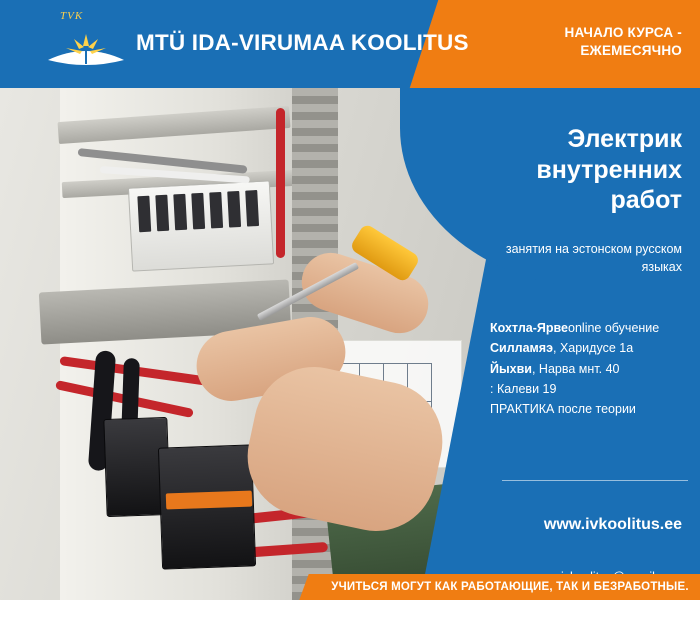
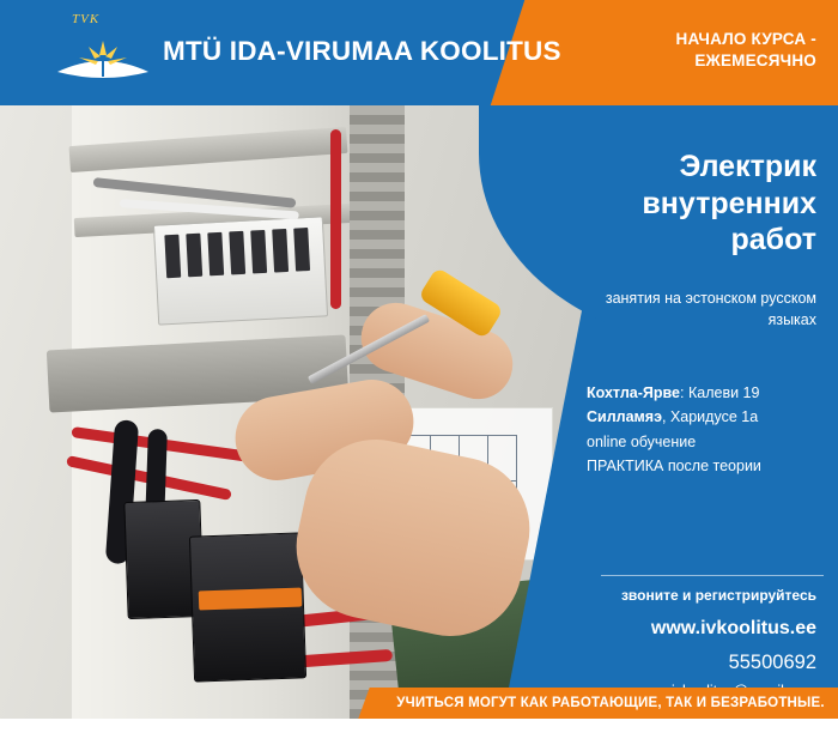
  TVK
  MTÜ IDA-VIRUMAA KOOLITUS
  НАЧАЛО КУРСА - ЕЖЕМЕСЯЧНО
  Электрик внутренних работ
  занятия на эстонском русском языках
- Кохтла-Ярвеonline обучение
+ Кохтла-Ярве: Калеви 19
  Силламяэ, Харидусе 1а
- Йыхви, Нарва мнт. 40
- : Калеви 19
+ online обучение
  ПРАКТИКА после теории
+ звоните и регистрируйтесь
  www.ivkoolitus.ee
+ 55500692
  УЧИТЬСЯ МОГУТ КАК РАБОТАЮЩИЕ, ТАК И БЕЗРАБОТНЫЕ.
